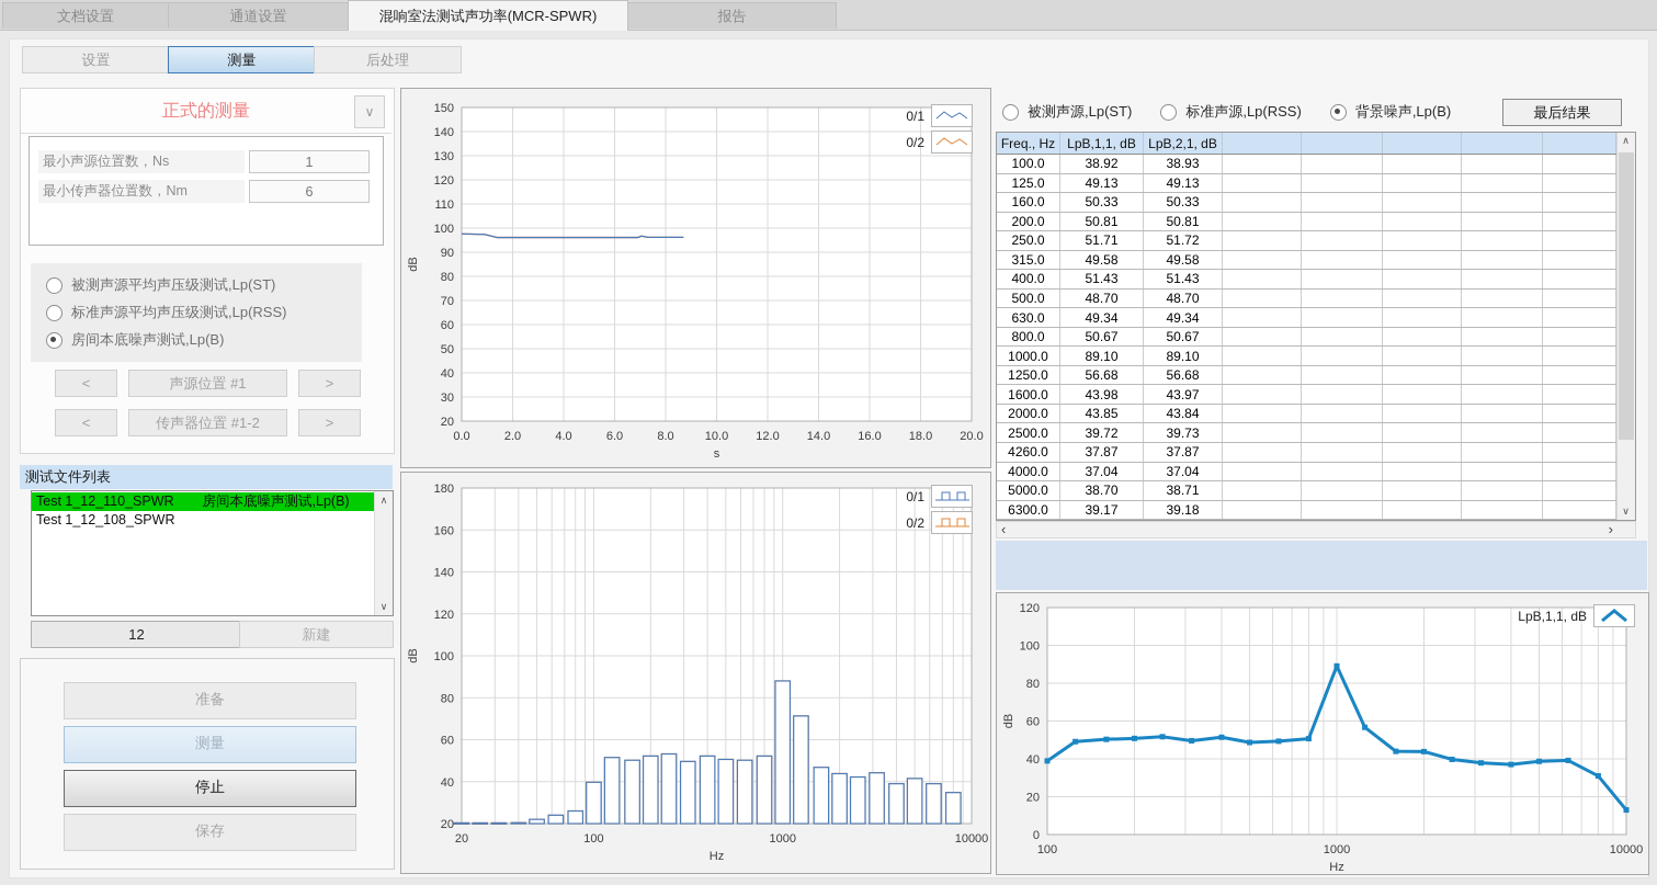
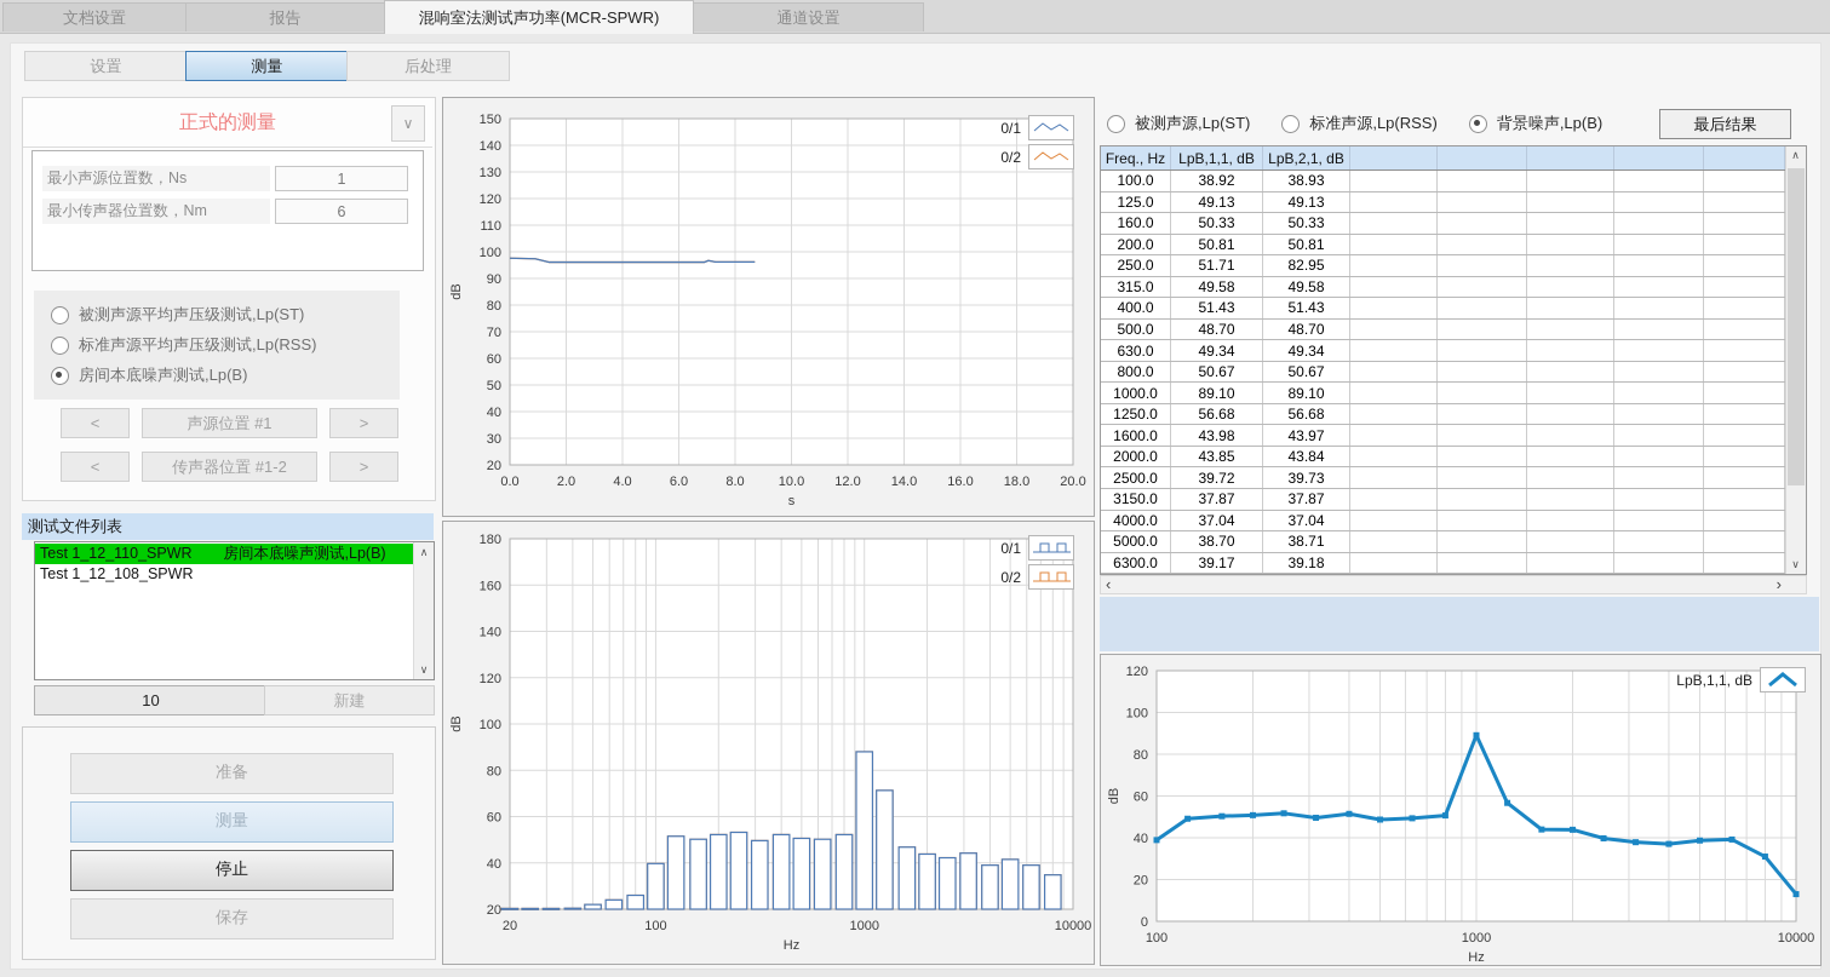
  文档设置
- 通道设置
+ 报告
  混响室法测试声功率(MCR-SPWR)
- 报告
+ 通道设置
  设置
  测量
  后处理
  正式的测量
  ∨
  最小声源位置数，Ns
  1
  最小传声器位置数，Nm
  6
  被测声源平均声压级测试,Lp(ST)
  标准声源平均声压级测试,Lp(RSS)
  房间本底噪声测试,Lp(B)
  <
  声源位置 #1
  >
  <
  传声器位置 #1-2
  >
  测试文件列表
  Test 1_12_110_SPWR 房间本底噪声测试,Lp(B)
  Test 1_12_108_SPWR
  ∧
  ∨
- 12
+ 10
  新建
  准备
  测量
  停止
  保存
  20
  30
  40
  50
  60
  70
  80
  90
  100
  110
  120
  130
  140
  150
  0.0
  2.0
  4.0
  6.0
  8.0
  10.0
  12.0
  14.0
  16.0
  18.0
  20.0
  s
  0/1
  0/2
  20
  40
  60
  80
  100
  120
  140
  160
  180
  20
  100
  1000
  10000
  Hz
  0/1
  0/2
  被测声源,Lp(ST)
  标准声源,Lp(RSS)
  背景噪声,Lp(B)
  最后结果
  Freq., Hz
  LpB,1,1, dB
  LpB,2,1, dB
  100.0
  38.92
  38.93
  125.0
  49.13
  49.13
  160.0
  50.33
  50.33
  200.0
  50.81
  50.81
  250.0
  51.71
- 51.72
+ 82.95
  315.0
  49.58
  49.58
  400.0
  51.43
  51.43
  500.0
  48.70
  48.70
  630.0
  49.34
  49.34
  800.0
  50.67
  50.67
  1000.0
  89.10
  89.10
  1250.0
  56.68
  56.68
  1600.0
  43.98
  43.97
  2000.0
  43.85
  43.84
  2500.0
  39.72
  39.73
- 4260.0
+ 3150.0
  37.87
  37.87
  4000.0
  37.04
  37.04
  5000.0
  38.70
  38.71
  6300.0
  39.17
  39.18
  ∧
  ∨
  ‹
  ›
  0
  20
  40
  60
  80
  100
  120
  100
  1000
  10000
  Hz
  LpB,1,1, dB
